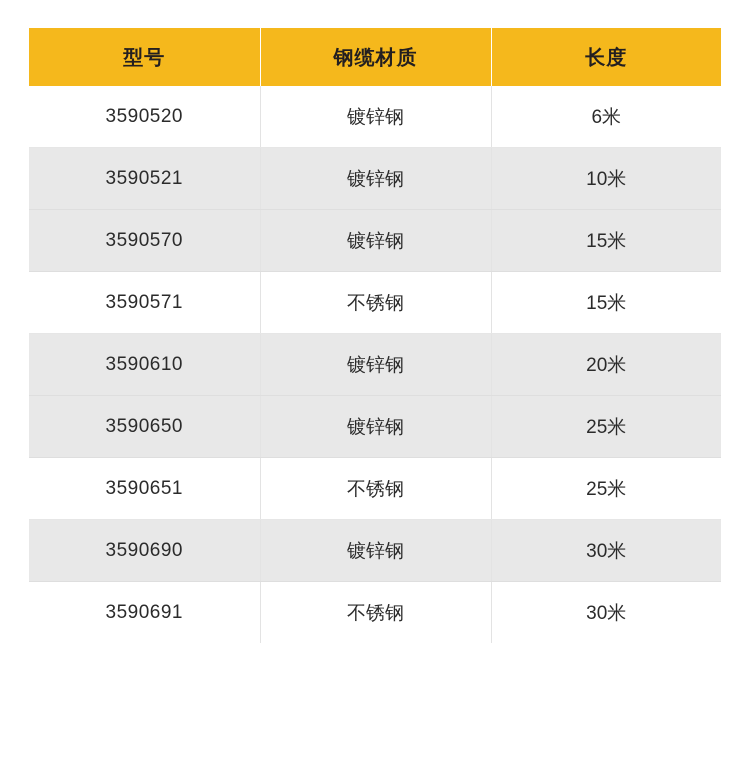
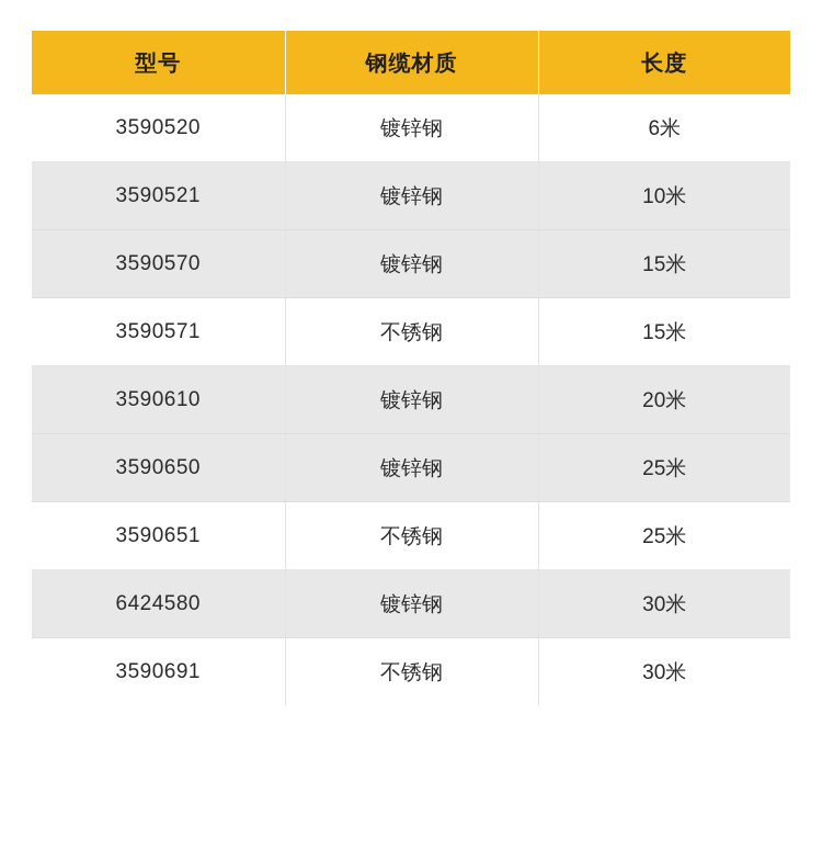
  型号	钢缆材质	长度
  3590520	镀锌钢	6米
  3590521	镀锌钢	10米
  3590570	镀锌钢	15米
  3590571	不锈钢	15米
  3590610	镀锌钢	20米
  3590650	镀锌钢	25米
  3590651	不锈钢	25米
- 3590690	镀锌钢	30米
+ 6424580	镀锌钢	30米
  3590691	不锈钢	30米
